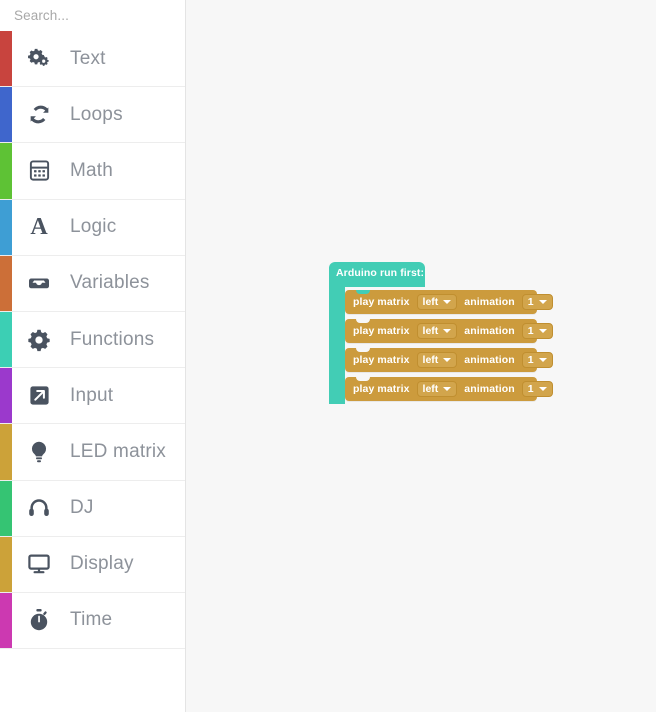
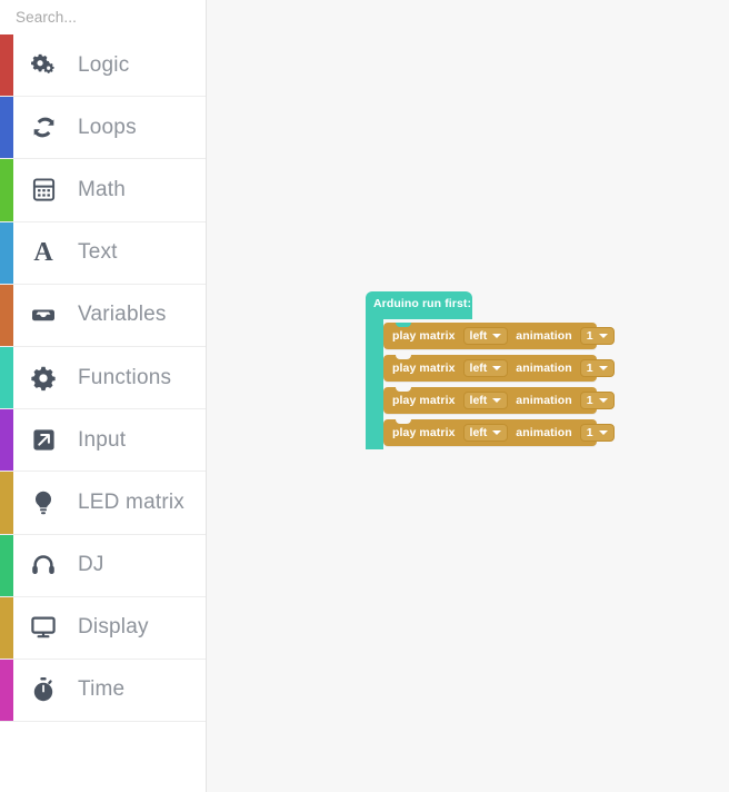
  Search...
- Text
+ Logic
  Loops
  Math
  A
- Logic
+ Text
  Variables
  Functions
  Input
  LED matrix
  DJ
  Display
  Time
  Arduino run first:
  play matrix
  left
  animation
  1
  play matrix
  left
  animation
  1
  play matrix
  left
  animation
  1
  play matrix
  left
  animation
  1
